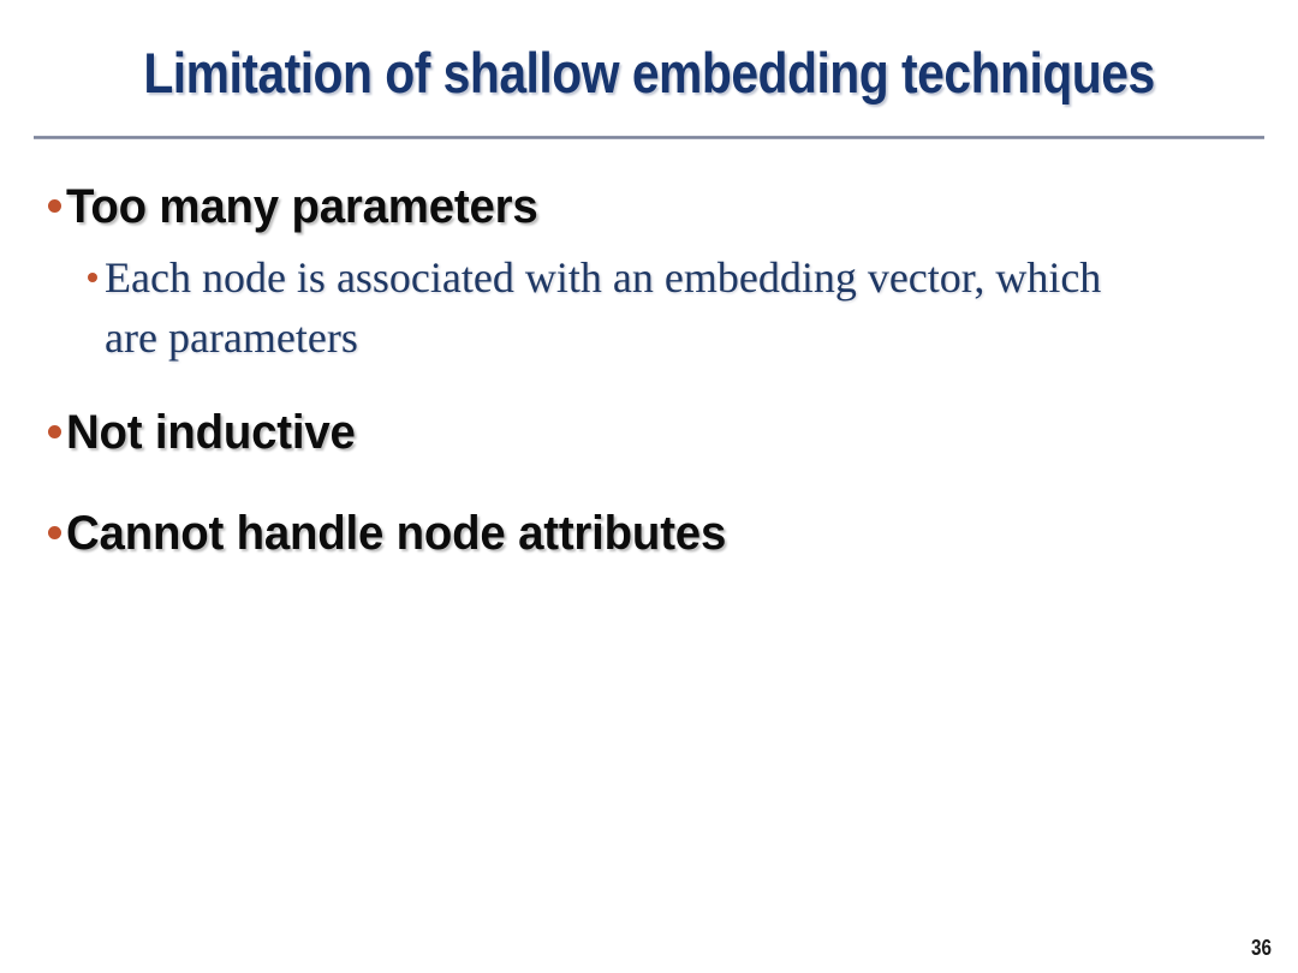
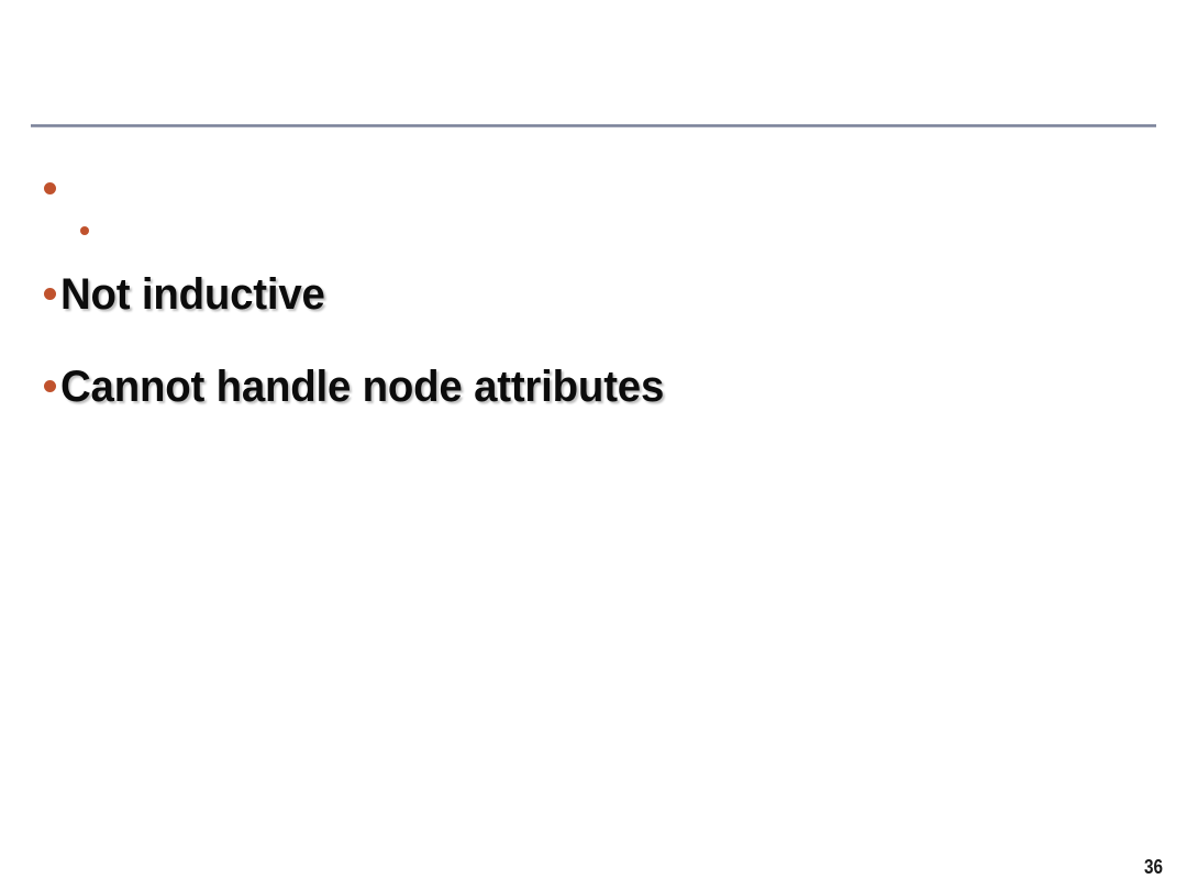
- Limitation of shallow embedding techniques
- Too many parameters
- Each node is associated with an embedding vector, which are parameters
  Not inductive
  Cannot handle node attributes
  36
